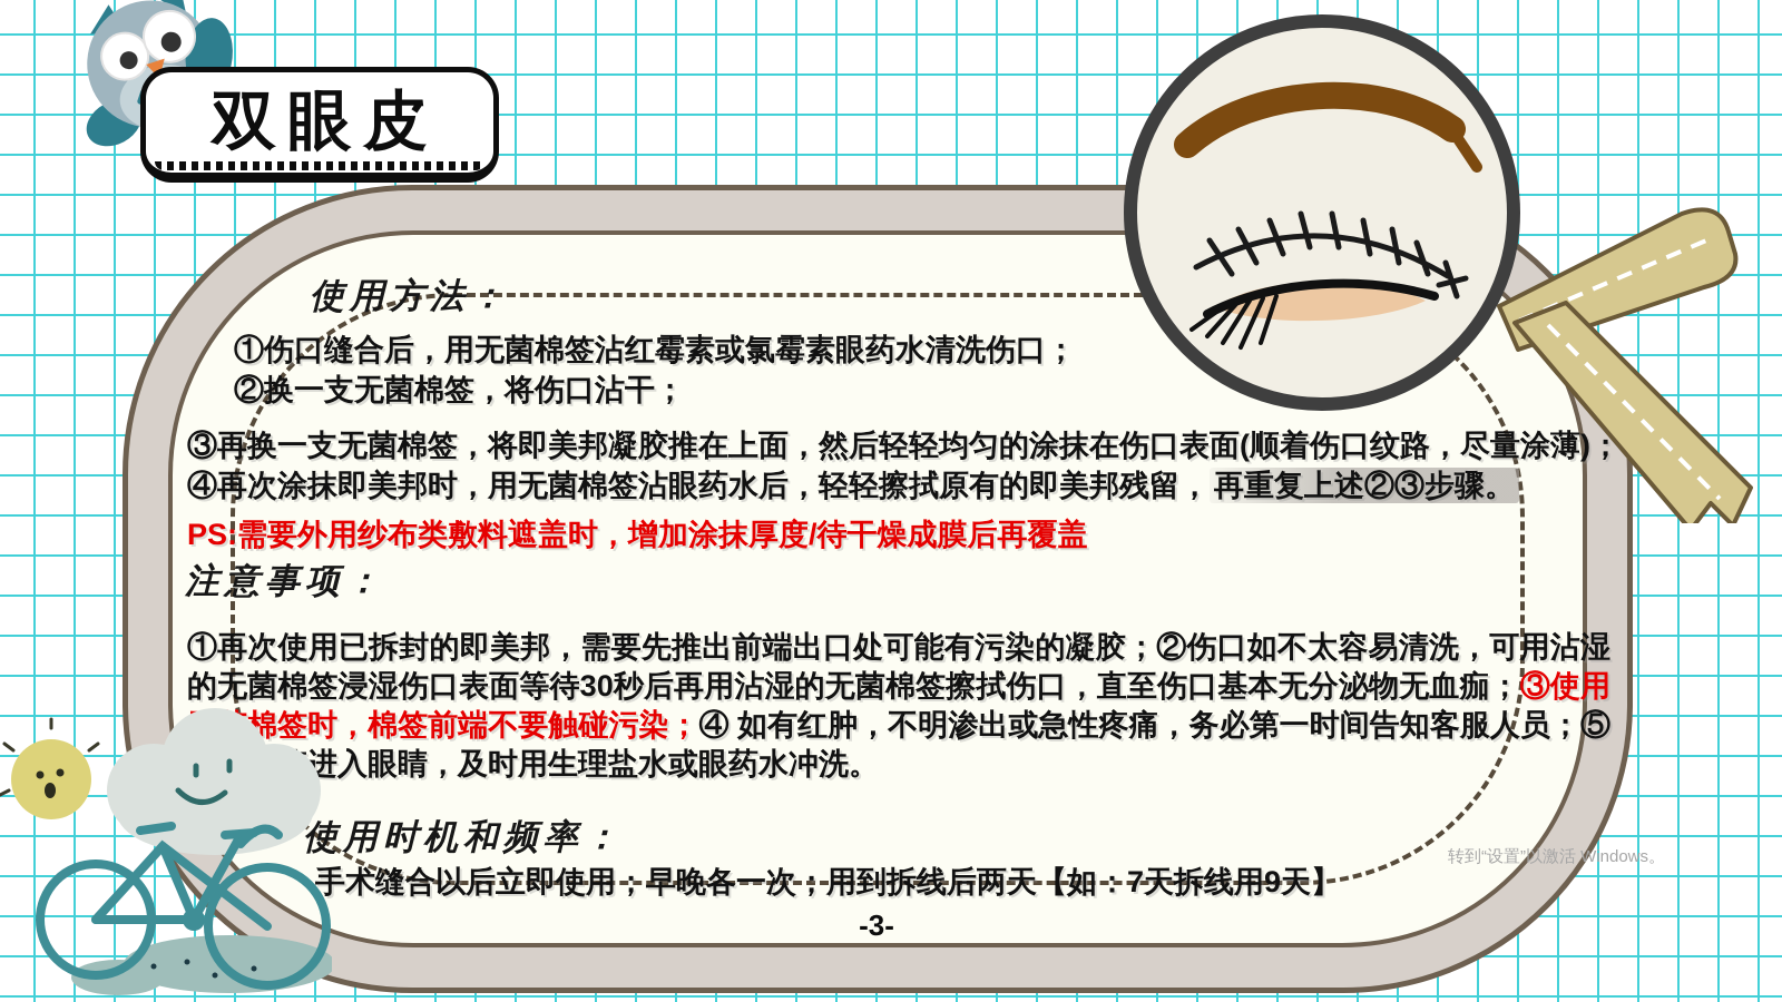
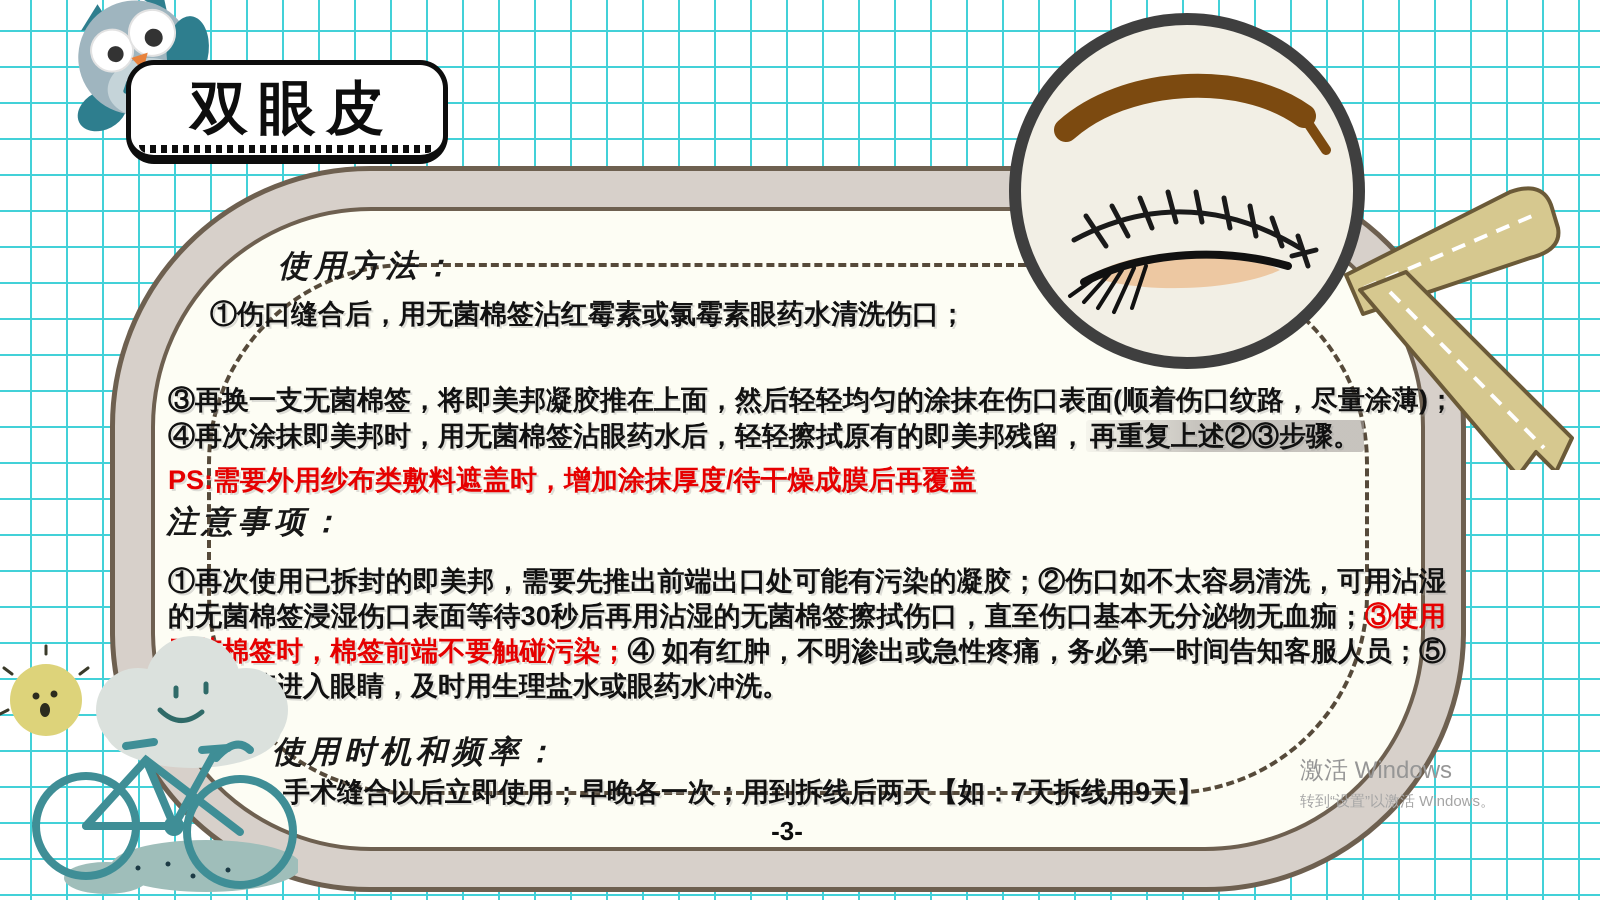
  双眼皮
  使用方法：
  ①伤口缝合后，用无菌棉签沾红霉素或氯霉素眼药水清洗伤口；
- ②换一支无菌棉签，将伤口沾干；
  ③再换一支无菌棉签，将即美邦凝胶推在上面，然后轻轻均匀的涂抹在伤口表面(顺着伤口纹路，尽量涂薄)；
  ④再次涂抹即美邦时，用无菌棉签沾眼药水后，轻轻擦拭原有的即美邦残留， 再重复上述②③步骤。
  PS:需要外用纱布类敷料遮盖时，增加涂抹厚度/待干燥成膜后再覆盖
  注意事项：
  ①再次使用已拆封的即美邦，需要先推出前端出口处可能有污染的凝胶；②伤口如不太容易清洗，可用沾湿的无菌棉签浸湿伤口表面等待30秒后再用沾湿的无菌棉签擦拭伤口，直至伤口基本无分泌物无血痂；③使用棉签时，棉签前端不要触碰污染；④ 如有红肿，不明渗出或急性疼痛，务必第一时间告知客服人员；⑤进入眼睛，及时用生理盐水或眼药水冲洗。
  使用时机和频率：
  手术缝合以后立即使用；早晚各一次；用到拆线后两天【如：7天拆线用9天】
  -3-
+ 激活 Windows
  转到“设置”以激活 Windows。
